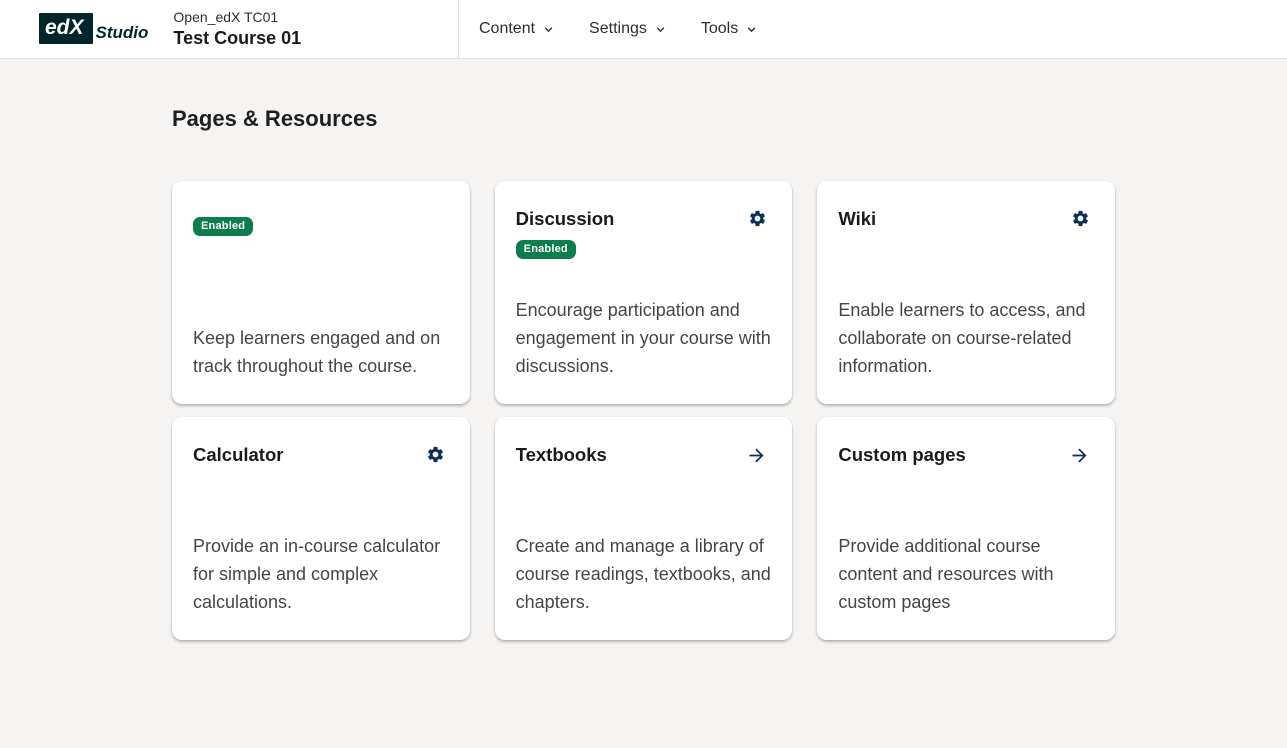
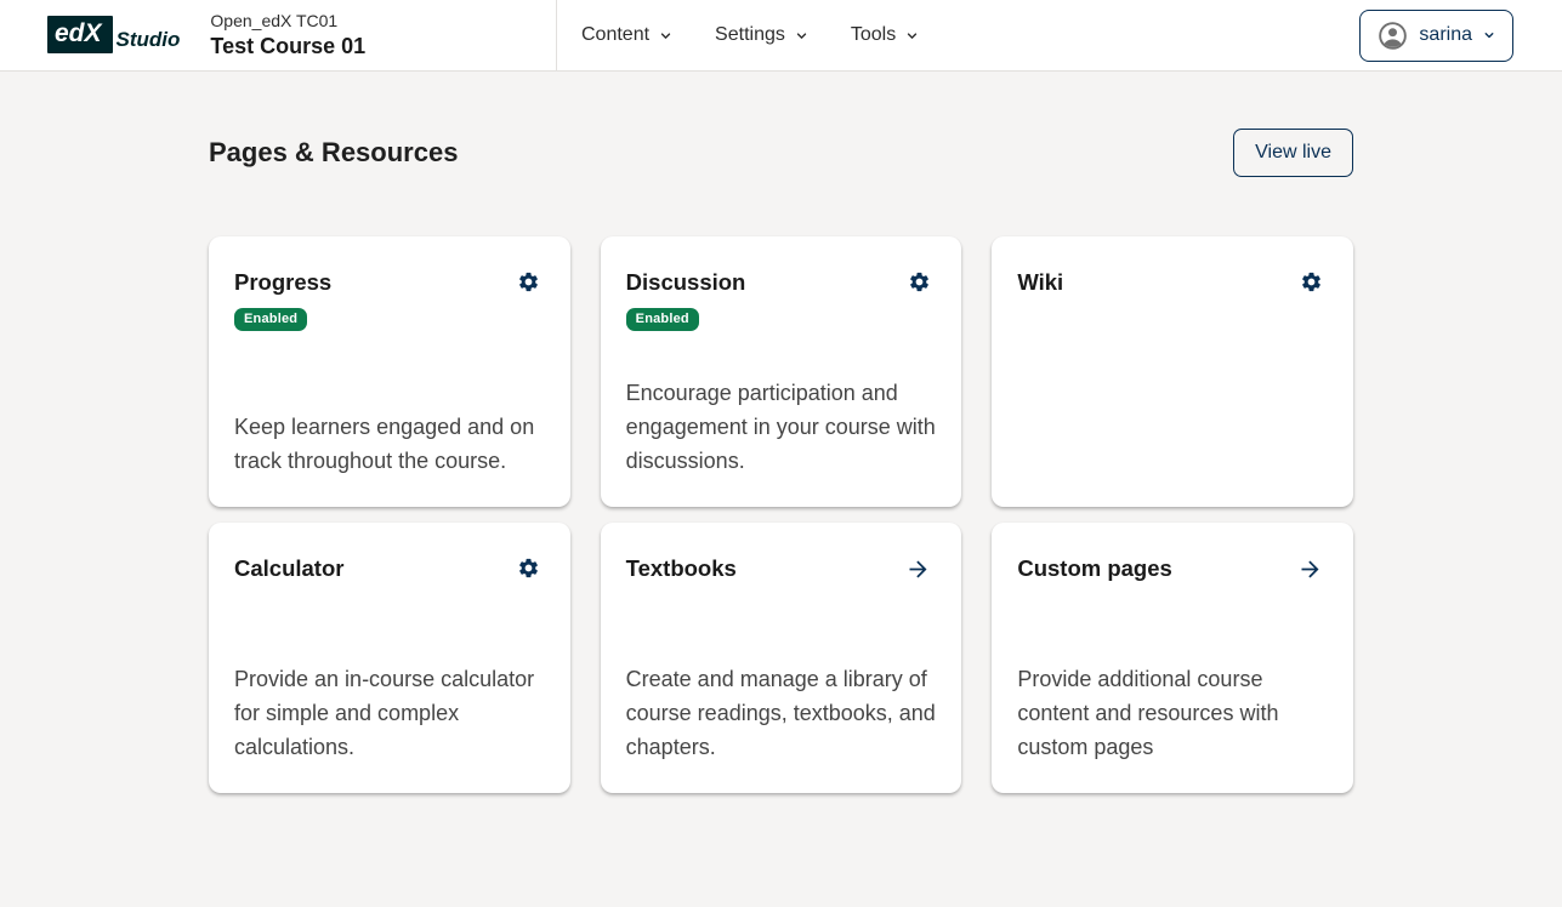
  edX
  Studio
  Open_edX TC01
  Test Course 01
  Content
  Settings
  Tools
+ sarina
  Pages & Resources
+ View live
+ Progress
  Enabled
  Keep learners engaged and on track throughout the course.
  Discussion
  Enabled
  Encourage participation and engagement in your course with discussions.
  Wiki
- Enable learners to access, and collaborate on course-related information.
  Calculator
  Provide an in-course calculator for simple and complex calculations.
  Textbooks
  Create and manage a library of course readings, textbooks, and chapters.
  Custom pages
  Provide additional course content and resources with custom pages
